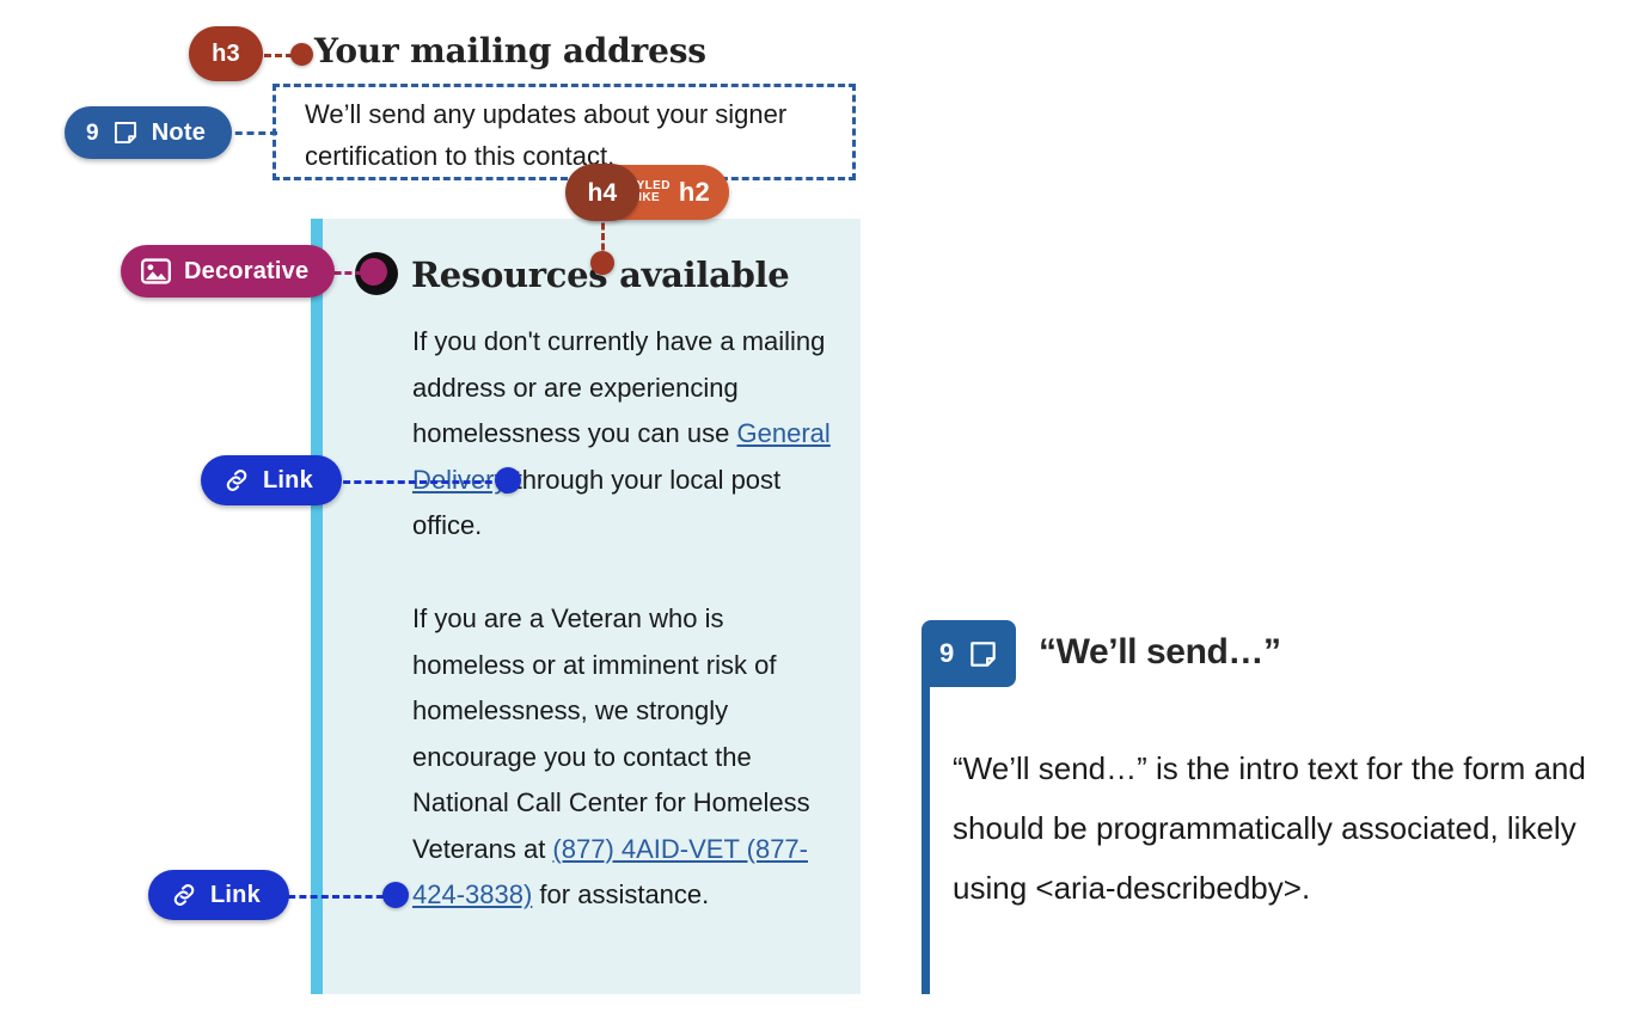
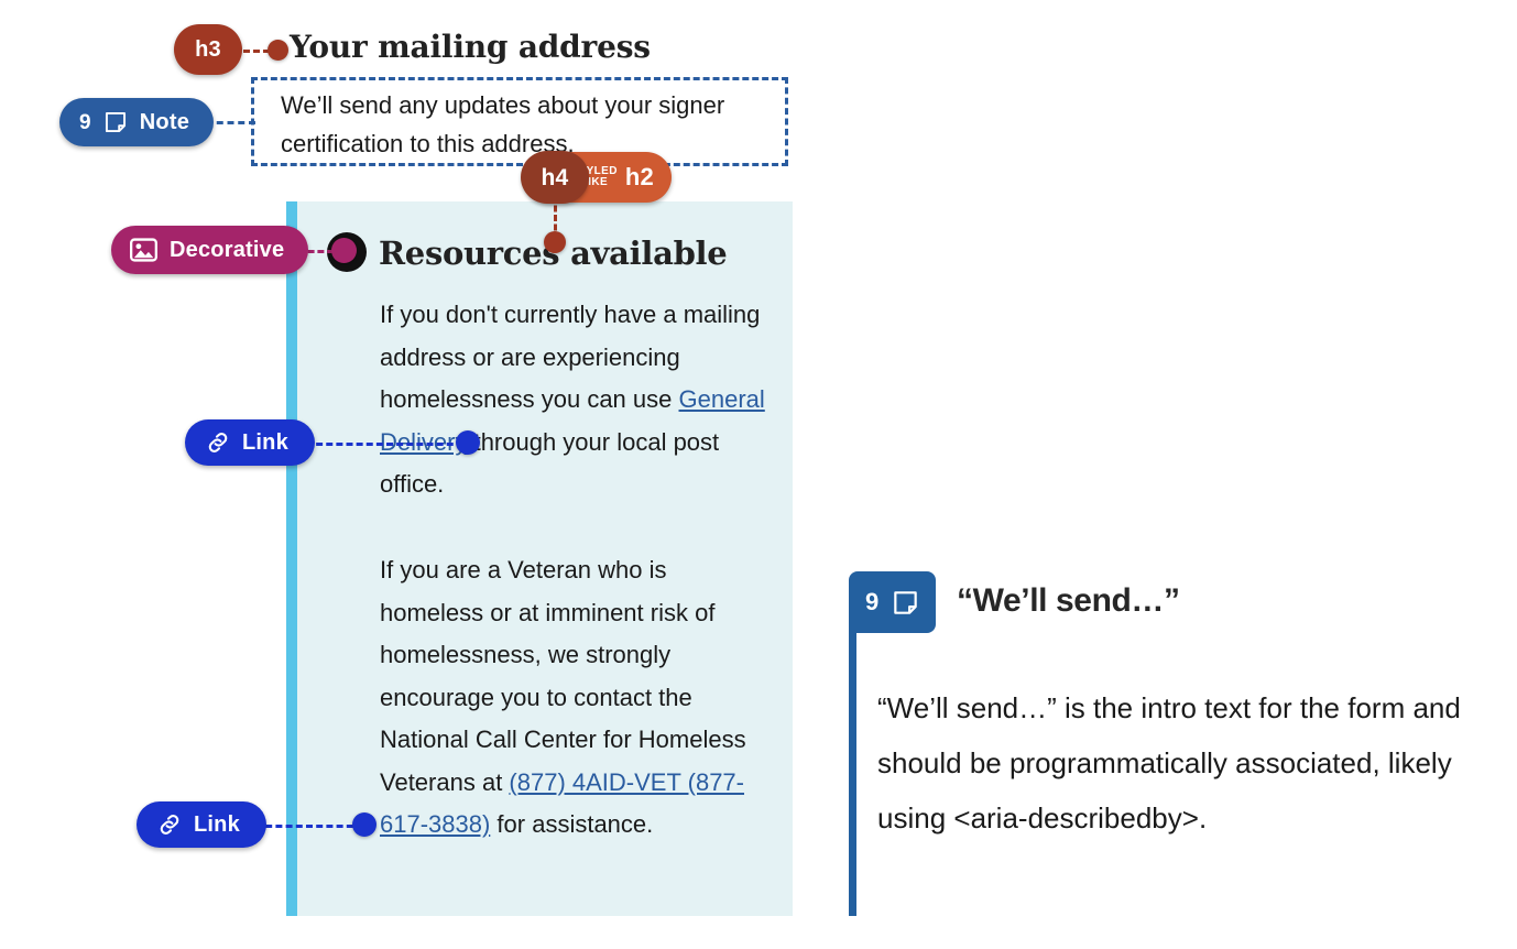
  Your mailing address
- We’ll send any updates about your signer certification to this contact.
+ We’ll send any updates about your signer certification to this address.
  Resources available
  If you don't currently have a mailing address or are experiencing homelessness you can use General Deliver hrough your local post office.
- If you are a Veteran who is homeless or at imminent risk of homelessness, we strongly encourage you to contact the National Call Center for Homeless Veterans at (877) 4AID-VET (877-424-3838) for assistance.
+ If you are a Veteran who is homeless or at imminent risk of homelessness, we strongly encourage you to contact the National Call Center for Homeless Veterans at (877) 4AID-VET (877-617-3838) for assistance.
  h3
  9
  Note
  IKE
  h2
  h4
  Decorative
  Link
  Link
  9
  “We’ll send…”
  “We’ll send…” is the intro text for the form and should be programmatically associated, likely using <aria-describedby>.
